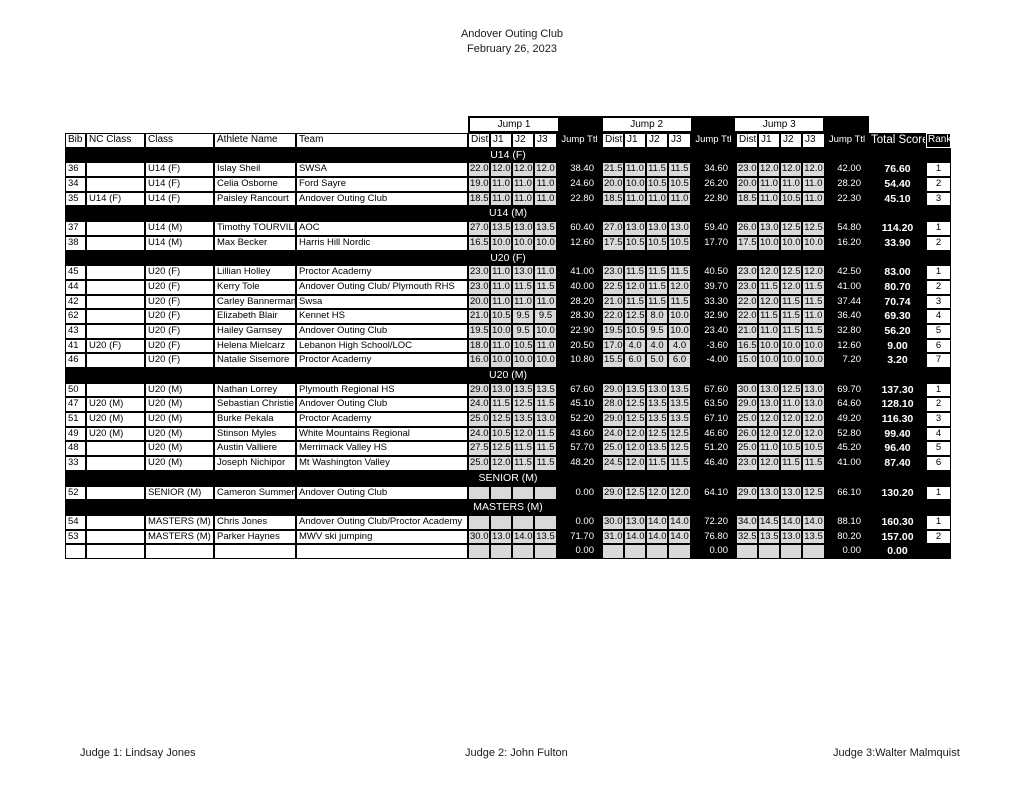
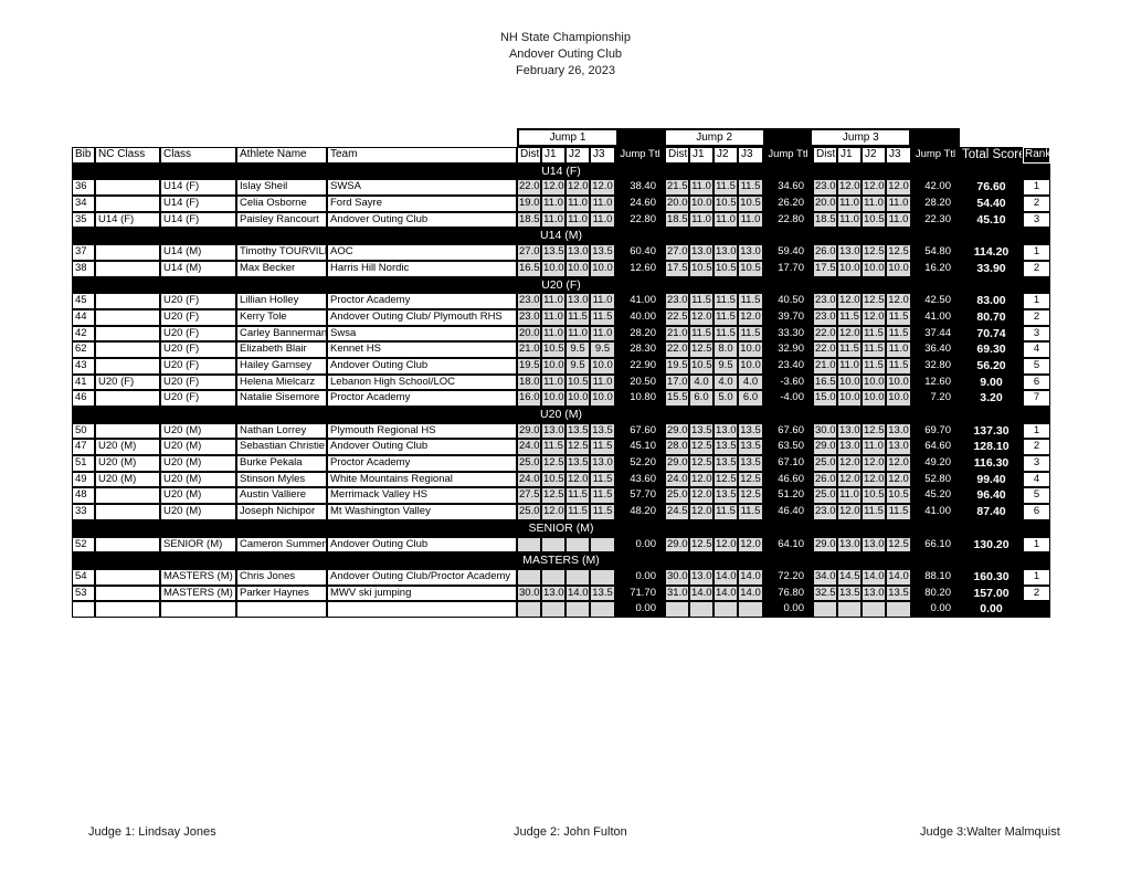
+ NH State Championship
  Andover Outing Club
  February 26, 2023
  Jump 1
  Jump 2
  Jump 3
  Bib
  NC Class
  Class
  Athlete Name
  Team
  Dist
  J1
  J2
  J3
  Jump Ttl
  Dist
  J1
  J2
  J3
  Jump Ttl
  Dist
  J1
  J2
  J3
  Jump Ttl
  Total Scor
  Rank
  U14 (F)
  36
  U14 (F)
  Islay Sheil
  SWSA
  22.0
  12.0
  12.0
  12.0
  38.40
  21.5
  11.0
  11.5
  11.5
  34.60
  23.0
  12.0
  12.0
  12.0
  42.00
  76.60
  1
  34
  U14 (F)
  Celia Osborne
  Ford Sayre
  19.0
  11.0
  11.0
  11.0
  24.60
  20.0
  10.0
  10.5
  10.5
  26.20
  20.0
  11.0
  11.0
  11.0
  28.20
  54.40
  2
  35
  U14 (F)
  U14 (F)
  Paisley Rancourt
  Andover Outing Club
  18.5
  11.0
  11.0
  11.0
  22.80
  18.5
  11.0
  11.0
  11.0
  22.80
  18.5
  11.0
  10.5
  11.0
  22.30
  45.10
  3
  U14 (M)
  37
  U14 (M)
  Timothy TOURVIL
  AOC
  27.0
  13.5
  13.0
  13.5
  60.40
  27.0
  13.0
  13.0
  13.0
  59.40
  26.0
  13.0
  12.5
  12.5
  54.80
  114.20
  1
  38
  U14 (M)
  Max Becker
  Harris Hill Nordic
  16.5
  10.0
  10.0
  10.0
  12.60
  17.5
  10.5
  10.5
  10.5
  17.70
  17.5
  10.0
  10.0
  10.0
  16.20
  33.90
  2
  U20 (F)
  45
  U20 (F)
  Lillian Holley
  Proctor Academy
  23.0
  11.0
  13.0
  11.0
  41.00
  23.0
  11.5
  11.5
  11.5
  40.50
  23.0
  12.0
  12.5
  12.0
  42.50
  83.00
  1
  44
  U20 (F)
  Kerry Tole
  Andover Outing Club/ Plymouth RHS
  23.0
  11.0
  11.5
  11.5
  40.00
  22.5
  12.0
  11.5
  12.0
  39.70
  23.0
  11.5
  12.0
  11.5
  41.00
  80.70
  2
  42
  U20 (F)
  Carley Bannerman
  Swsa
  20.0
  11.0
  11.0
  11.0
  28.20
  21.0
  11.5
  11.5
  11.5
  33.30
  22.0
  12.0
  11.5
  11.5
  37.44
  70.74
  3
  62
  U20 (F)
  Elizabeth Blair
  Kennet HS
  21.0
  10.5
  9.5
  9.5
  28.30
  22.0
  12.5
  8.0
  10.0
  32.90
  22.0
  11.5
  11.5
  11.0
  36.40
  69.30
  4
  43
  U20 (F)
  Hailey Garnsey
  Andover Outing Club
  19.5
  10.0
  9.5
  10.0
  22.90
  19.5
  10.5
  9.5
  10.0
  23.40
  21.0
  11.0
  11.5
  11.5
  32.80
  56.20
  5
  41
  U20 (F)
  U20 (F)
  Helena Mielcarz
  Lebanon High School/LOC
  18.0
  11.0
  10.5
  11.0
  20.50
  17.0
  4.0
  4.0
  4.0
  -3.60
  16.5
  10.0
  10.0
  10.0
  12.60
  9.00
  6
  46
  U20 (F)
  Natalie Sisemore
  Proctor Academy
  16.0
  10.0
  10.0
  10.0
  10.80
  15.5
  6.0
  5.0
  6.0
  -4.00
  15.0
  10.0
  10.0
  10.0
  7.20
  3.20
  7
  U20 (M)
  50
  U20 (M)
  Nathan Lorrey
  Plymouth Regional HS
  29.0
  13.0
  13.5
  13.5
  67.60
  29.0
  13.5
  13.0
  13.5
  67.60
  30.0
  13.0
  12.5
  13.0
  69.70
  137.30
  1
  47
  U20 (M)
  U20 (M)
  Sebastian Christie
  Andover Outing Club
  24.0
  11.5
  12.5
  11.5
  45.10
  28.0
  12.5
  13.5
  13.5
  63.50
  29.0
  13.0
  11.0
  13.0
  64.60
  128.10
  2
  51
  U20 (M)
  U20 (M)
  Burke Pekala
  Proctor Academy
  25.0
  12.5
  13.5
  13.0
  52.20
  29.0
  12.5
  13.5
  13.5
  67.10
  25.0
  12.0
  12.0
  12.0
  49.20
  116.30
  3
  49
  U20 (M)
  U20 (M)
  Stinson Myles
  White Mountains Regional
  24.0
  10.5
  12.0
  11.5
  43.60
  24.0
  12.0
  12.5
  12.5
  46.60
  26.0
  12.0
  12.0
  12.0
  52.80
  99.40
  4
  48
  U20 (M)
  Austin Valliere
  Merrimack Valley HS
  27.5
  12.5
  11.5
  11.5
  57.70
  25.0
  12.0
  13.5
  12.5
  51.20
  25.0
  11.0
  10.5
  10.5
  45.20
  96.40
  5
  33
  U20 (M)
  Joseph Nichipor
  Mt Washington Valley
  25.0
  12.0
  11.5
  11.5
  48.20
  24.5
  12.0
  11.5
  11.5
  46.40
  23.0
  12.0
  11.5
  11.5
  41.00
  87.40
  6
  SENIOR (M)
  52
  SENIOR (M)
  Cameron Summer
  Andover Outing Club
  0.00
  29.0
  12.5
  12.0
  12.0
  64.10
  29.0
  13.0
  13.0
  12.5
  66.10
  130.20
  1
  MASTERS (M)
  54
  MASTERS (M)
  Chris Jones
  Andover Outing Club/Proctor Academy
  0.00
  30.0
  13.0
  14.0
  14.0
  72.20
  34.0
  14.5
  14.0
  14.0
  88.10
  160.30
  1
  53
  MASTERS (M)
  Parker Haynes
  MWV ski jumping
  30.0
  13.0
  14.0
  13.5
  71.70
  31.0
  14.0
  14.0
  14.0
  76.80
  32.5
  13.5
  13.0
  13.5
  80.20
  157.00
  2
  0.00
  0.00
  0.00
  0.00
  Judge 1: Lindsay Jones
  Judge 2: John Fulton
  Judge 3:Walter Malmquist
